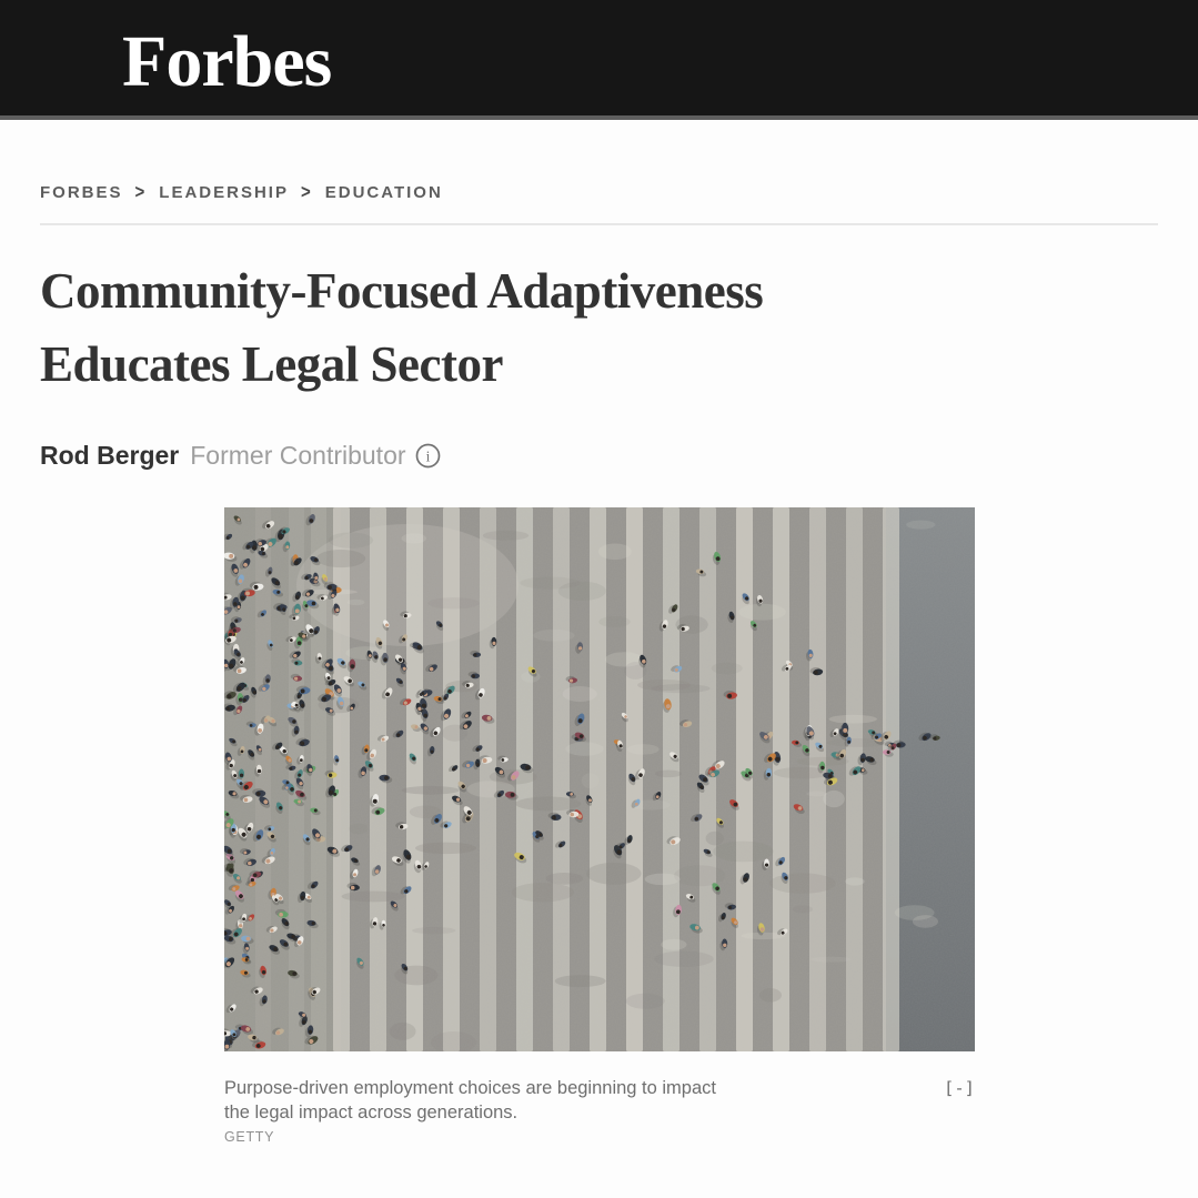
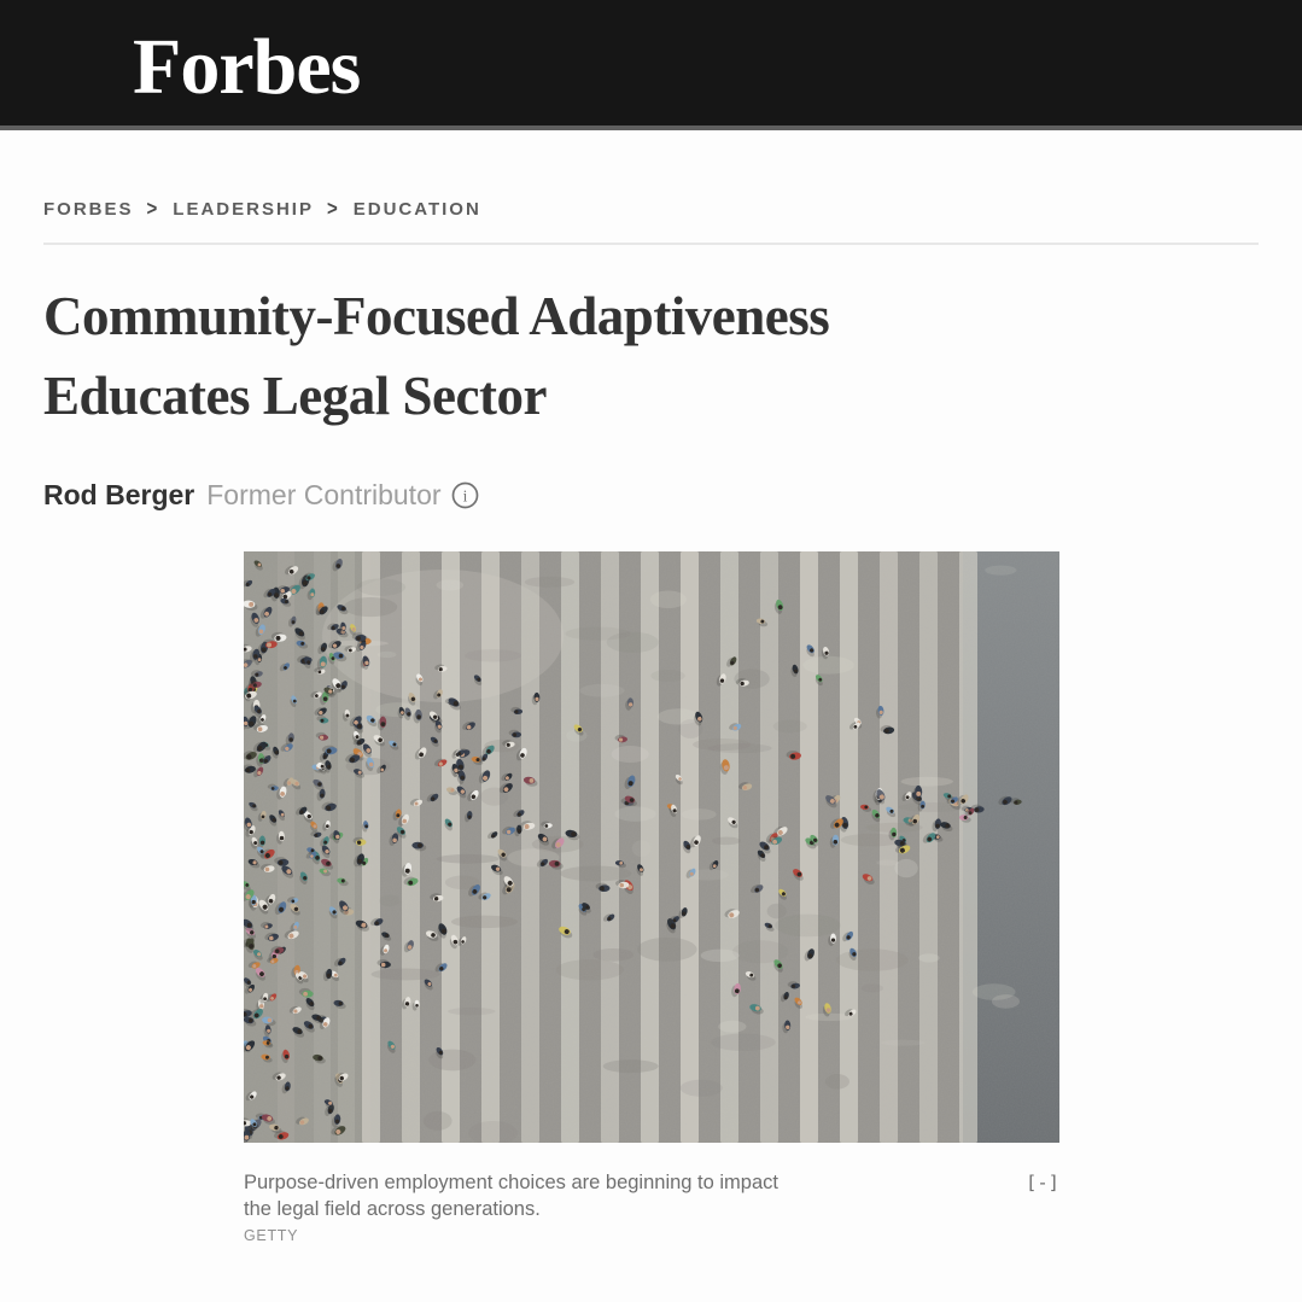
  Forbes
  FORBES
  >
  LEADERSHIP
  >
  EDUCATION
  Community-Focused Adaptiveness
  Educates Legal Sector
  Rod Berger
  Former Contributor
  i
- Purpose-driven employment choices are beginning to impact the legal impact across generations.
+ Purpose-driven employment choices are beginning to impact the legal field across generations.
  GETTY
  [-]
